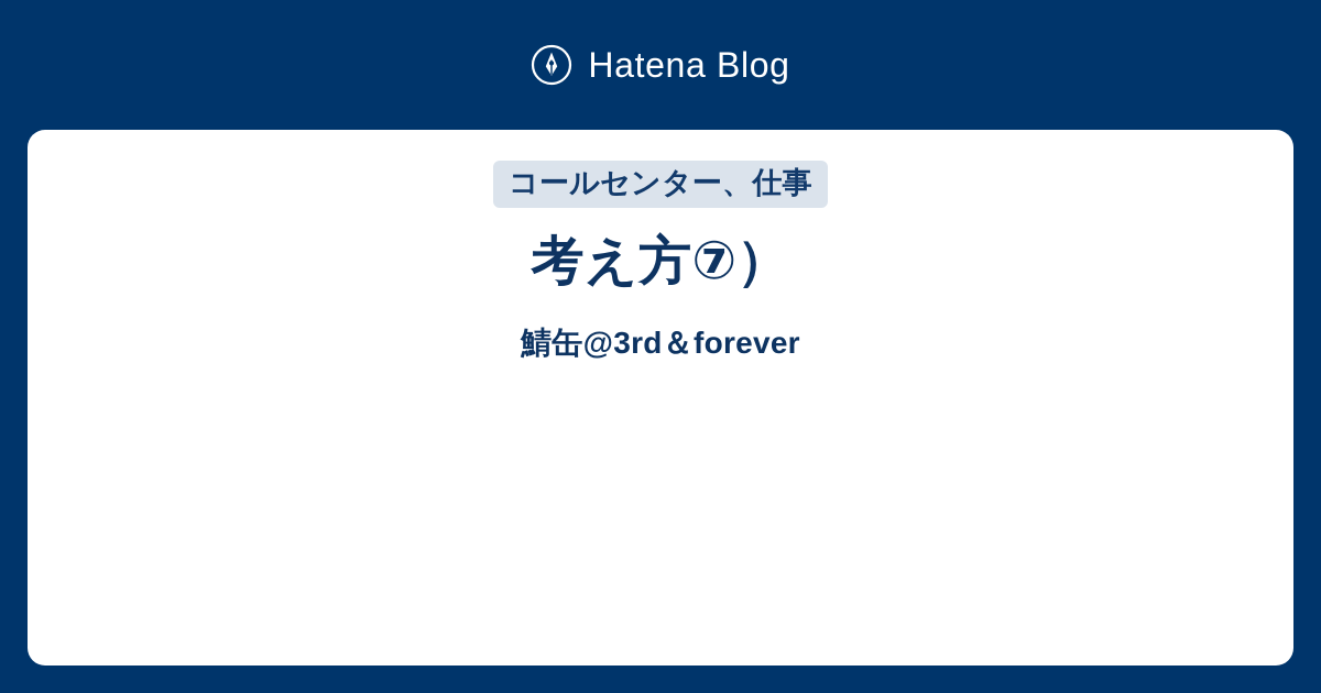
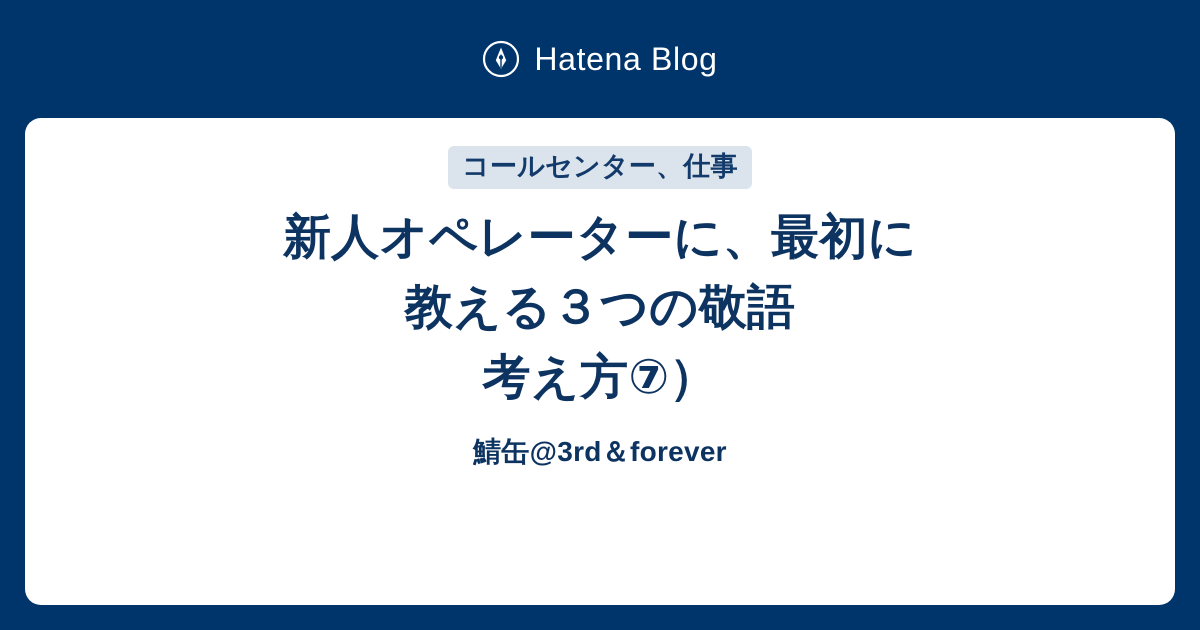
  Hatena Blog
  コールセンター、仕事
+ 新人オペレーターに、最初に
+ 教える３つの敬語
  考え方⑦）
  鯖缶@3rd＆forever
